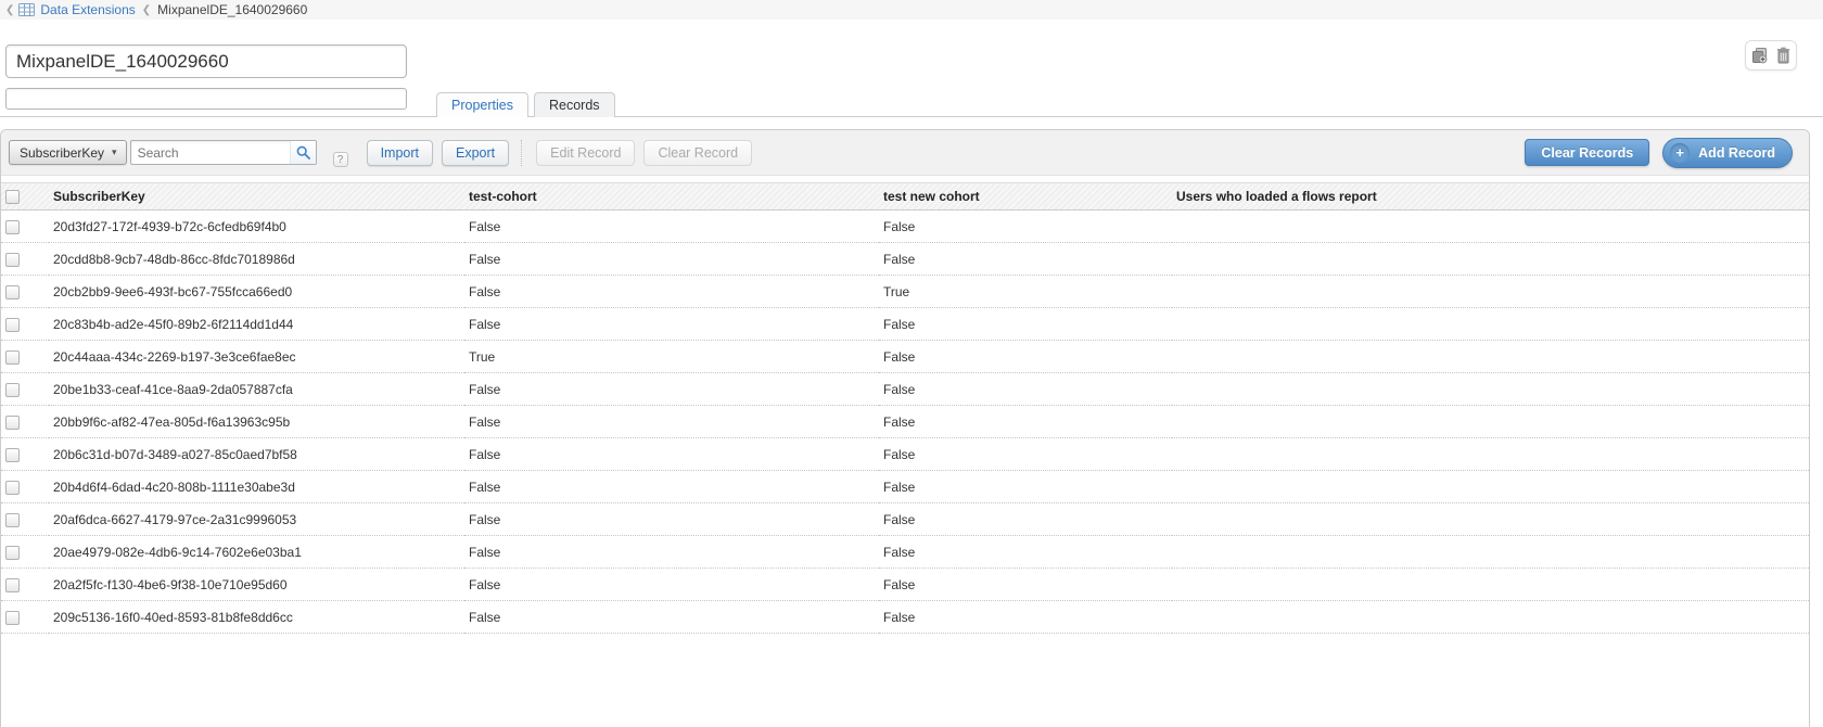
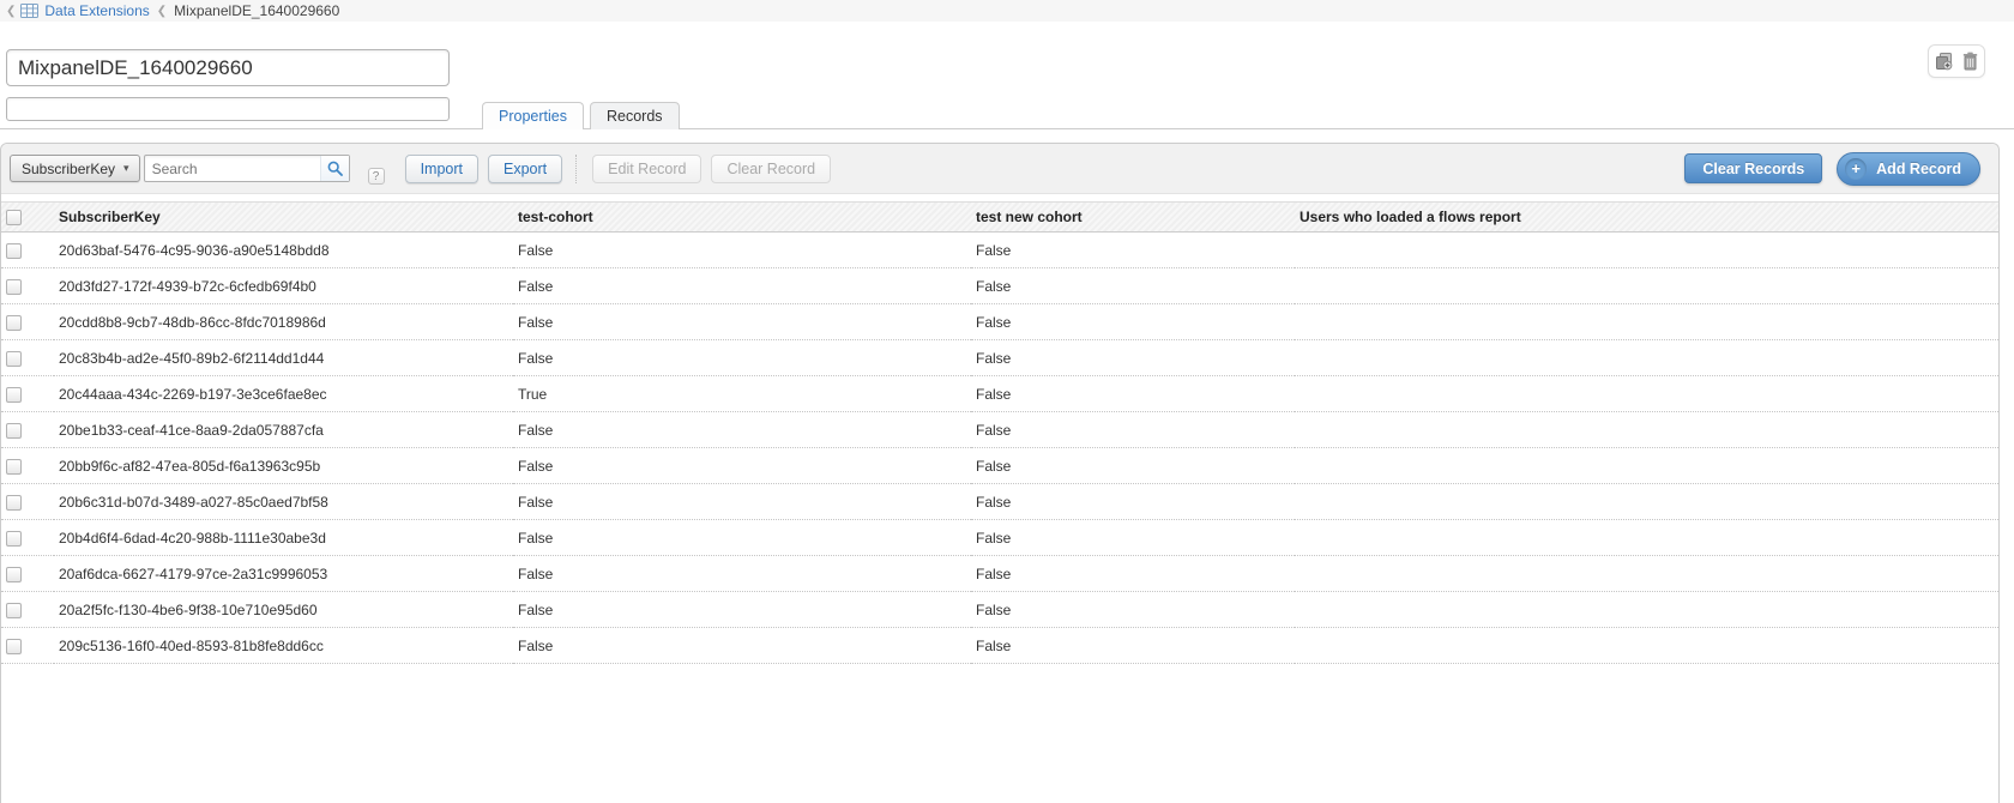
  ❮
  Data Extensions
  ❮
  MixpanelDE_1640029660
  MixpanelDE_1640029660
  Properties
  Records
  SubscriberKey
  ▾
  Search
  ?
  Import
  Export
  Edit Record
  Clear Record
  Clear Records
  +
  Add Record
  	SubscriberKey	test-cohort	test new cohort	Users who loaded a flows report
+ 	20d63baf-5476-4c95-9036-a90e5148bdd8	False	False
  	20d3fd27-172f-4939-b72c-6cfedb69f4b0	False	False
  	20cdd8b8-9cb7-48db-86cc-8fdc7018986d	False	False
- 	20cb2bb9-9ee6-493f-bc67-755fcca66ed0	False	True
  	20c83b4b-ad2e-45f0-89b2-6f2114dd1d44	False	False
  	20c44aaa-434c-2269-b197-3e3ce6fae8ec	True	False
  	20be1b33-ceaf-41ce-8aa9-2da057887cfa	False	False
  	20bb9f6c-af82-47ea-805d-f6a13963c95b	False	False
  	20b6c31d-b07d-3489-a027-85c0aed7bf58	False	False
- 	20b4d6f4-6dad-4c20-808b-1111e30abe3d	False	False
+ 	20b4d6f4-6dad-4c20-988b-1111e30abe3d	False	False
  	20af6dca-6627-4179-97ce-2a31c9996053	False	False
- 	20ae4979-082e-4db6-9c14-7602e6e03ba1	False	False
  	20a2f5fc-f130-4be6-9f38-10e710e95d60	False	False
  	209c5136-16f0-40ed-8593-81b8fe8dd6cc	False	False
